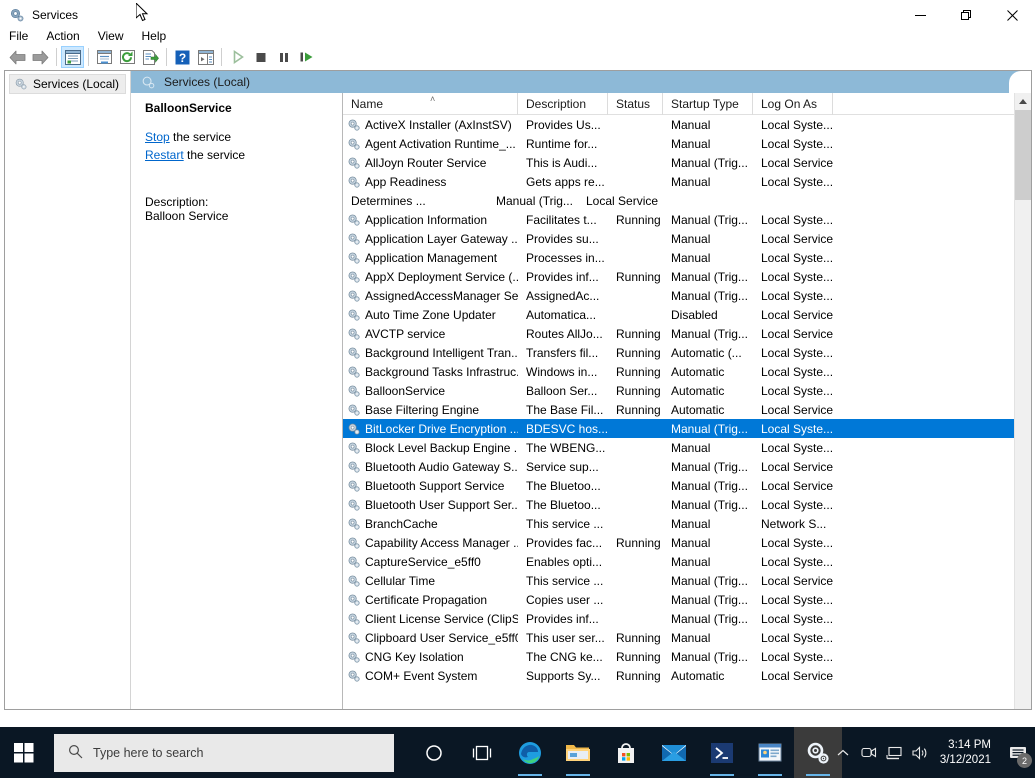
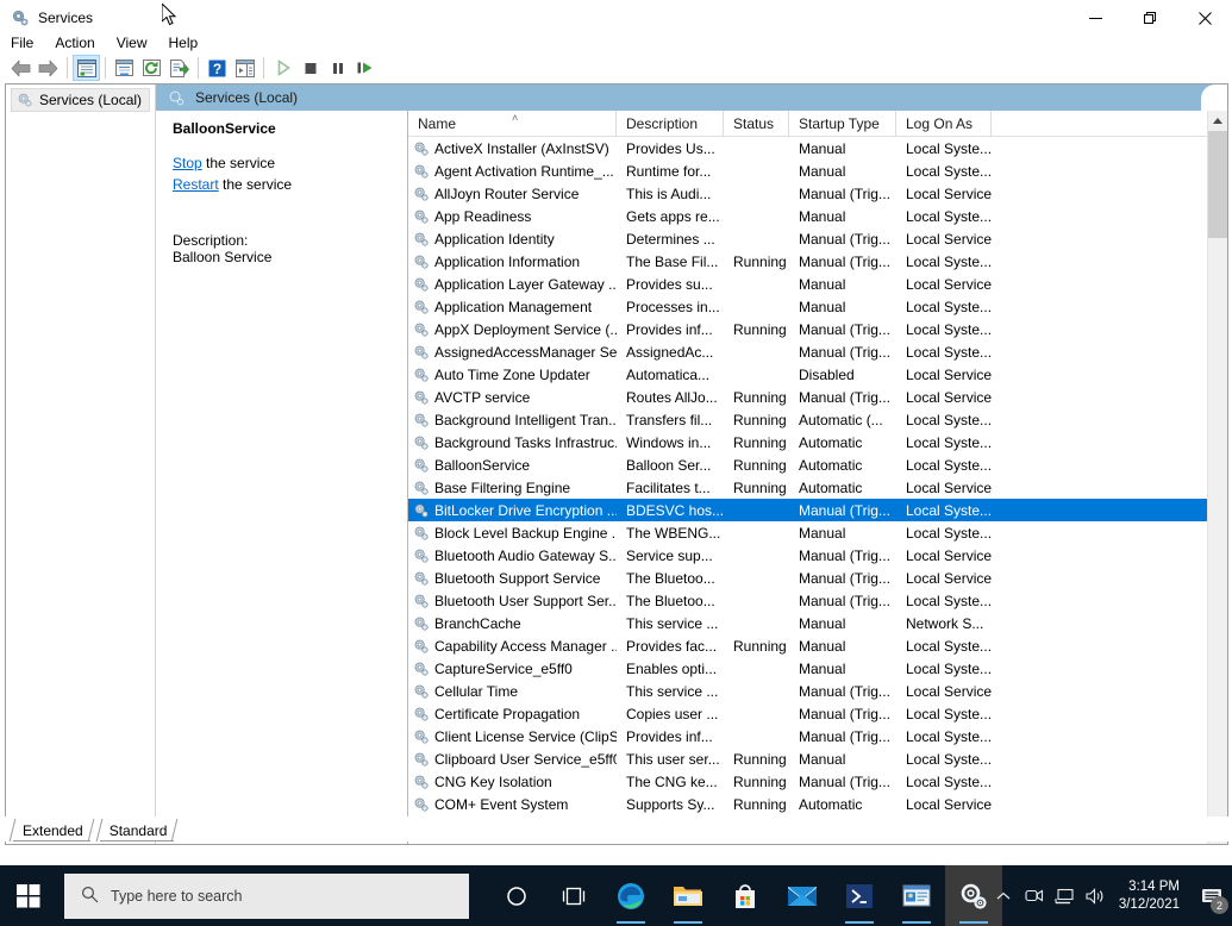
  Services
  File
  Action
  View
  Help
  ?
  Services (Local)
  Services (Local)
  BalloonService
  Stop the service
  Restart the service
  Description:
  Balloon Service
  Name
  ˄
  Description
  Status
  Startup Type
  Log On As
  ActiveX Installer (AxInstSV)
  Provides Us...
  Manual
  Local Syste...
  Agent Activation Runtime_...
  Runtime for...
  Manual
  Local Syste...
  AllJoyn Router Service
  This is Audi...
  Manual (Trig...
  Local Service
  App Readiness
  Gets apps re...
  Manual
  Local Syste...
+ Application Identity
  Determines ...
  Manual (Trig...
  Local Service
  Application Information
- Facilitates t...
+ The Base Fil...
  Running
  Manual (Trig...
  Local Syste...
  Application Layer Gateway ..
  Provides su...
  Manual
  Local Service
  Application Management
  Processes in...
  Manual
  Local Syste...
  AppX Deployment Service (..
  Provides inf...
  Running
  Manual (Trig...
  Local Syste...
  AssignedAccessManager Se
  AssignedAc...
  Manual (Trig...
  Local Syste...
  Auto Time Zone Updater
  Automatica...
  Disabled
  Local Service
  AVCTP service
  Routes AllJo...
  Running
  Manual (Trig...
  Local Service
  Background Intelligent Tran..
  Transfers fil...
  Running
  Automatic (...
  Local Syste...
  Background Tasks Infrastruc.
  Windows in...
  Running
  Automatic
  Local Syste...
  BalloonService
  Balloon Ser...
  Running
  Automatic
  Local Syste...
  Base Filtering Engine
- The Base Fil...
+ Facilitates t...
  Running
  Automatic
  Local Service
  BitLocker Drive Encryption ..
  BDESVC hos...
  Manual (Trig...
  Local Syste...
  Block Level Backup Engine .
  The WBENG...
  Manual
  Local Syste...
  Bluetooth Audio Gateway S..
  Service sup...
  Manual (Trig...
  Local Service
  Bluetooth Support Service
  The Bluetoo...
  Manual (Trig...
  Local Service
  Bluetooth User Support Ser..
  The Bluetoo...
  Manual (Trig...
  Local Syste...
  BranchCache
  This service ...
  Manual
  Network S...
  Capability Access Manager .
  Provides fac...
  Running
  Manual
  Local Syste...
  CaptureService_e5ff0
  Enables opti...
  Manual
  Local Syste...
  Cellular Time
  This service ...
  Manual (Trig...
  Local Service
  Certificate Propagation
  Copies user ...
  Manual (Trig...
  Local Syste...
  Client License Service (ClipS
  Provides inf...
  Manual (Trig...
  Local Syste...
  Clipboard User Service_e5ff
  This user ser...
  Running
  Manual
  Local Syste...
  CNG Key Isolation
  The CNG ke...
  Running
  Manual (Trig...
  Local Syste...
  COM+ Event System
  Supports Sy...
  Running
  Automatic
  Local Service
+ Extended
+ Standard
  Type here to search
  3:14 PM
  3/12/2021
  2
